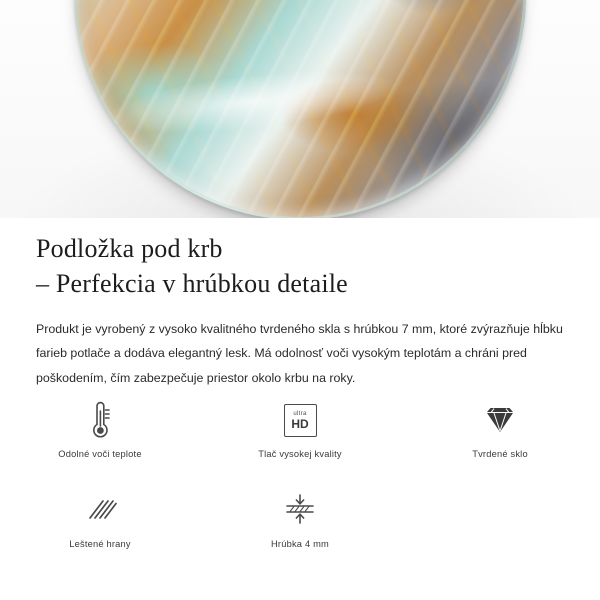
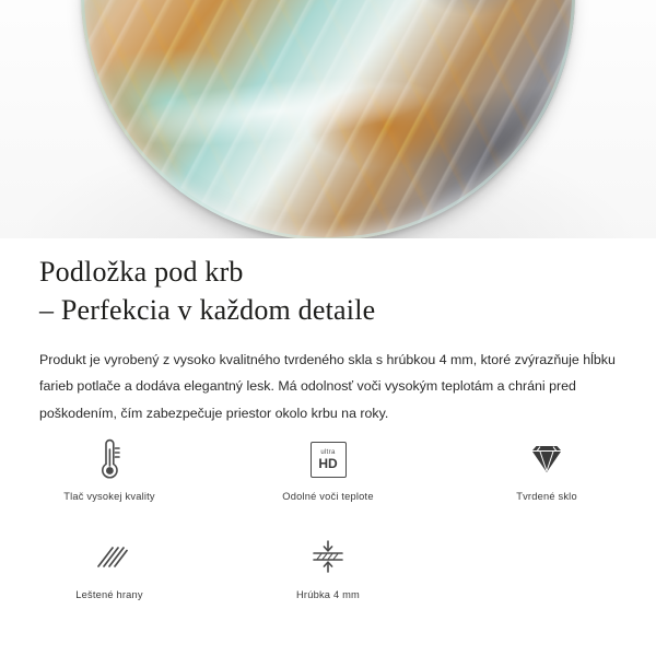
  Podložka pod krb
- – Perfekcia v hrúbkou detaile
+ – Perfekcia v každom detaile
- Produkt je vyrobený z vysoko kvalitného tvrdeného skla s hrúbkou 7 mm, ktoré zvýrazňuje hĺbku farieb potlače a dodáva elegantný lesk. Má odolnosť voči vysokým teplotám a chráni pred poškodením, čím zabezpečuje priestor okolo krbu na roky.
+ Produkt je vyrobený z vysoko kvalitného tvrdeného skla s hrúbkou 4 mm, ktoré zvýrazňuje hĺbku farieb potlače a dodáva elegantný lesk. Má odolnosť voči vysokým teplotám a chráni pred poškodením, čím zabezpečuje priestor okolo krbu na roky.
- Odolné voči teplote
+ Tlač vysokej kvality
  HD
- Tlač vysokej kvality
+ Odolné voči teplote
  Tvrdené sklo
  Leštené hrany
  Hrúbka 4 mm
